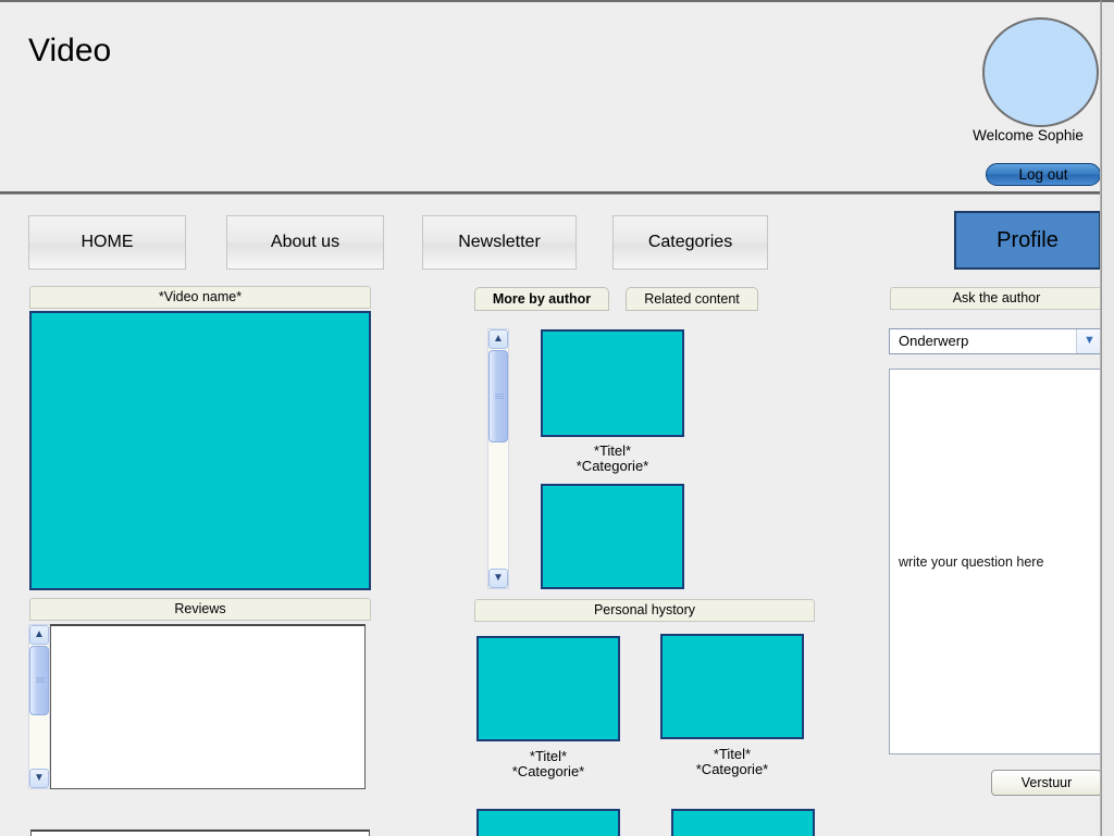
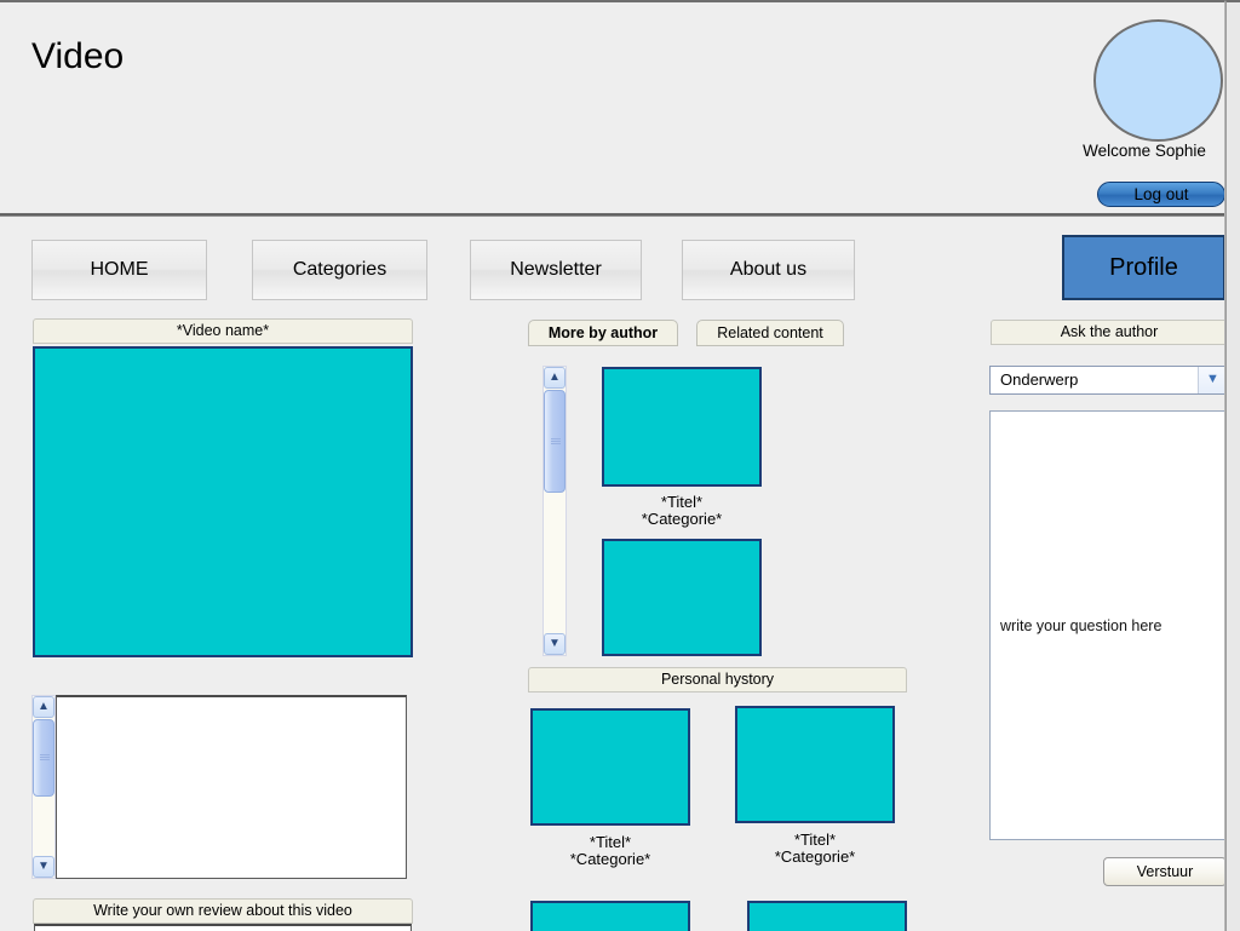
  Video
  Welcome Sophie
  Log out
  HOME
- About us
+ Categories
  Newsletter
- Categories
+ About us
  Profile
  *Video name*
- Reviews
  ▲
  ▼
+ Write your own review about this video
  More by author
  Related content
  ▲
  ▼
  *Titel*
  *Categorie*
  Personal hystory
  *Titel*
  *Categorie*
  *Titel*
  *Categorie*
  Ask the author
  Onderwerp
  ▼
  write your question here
  Verstuur
